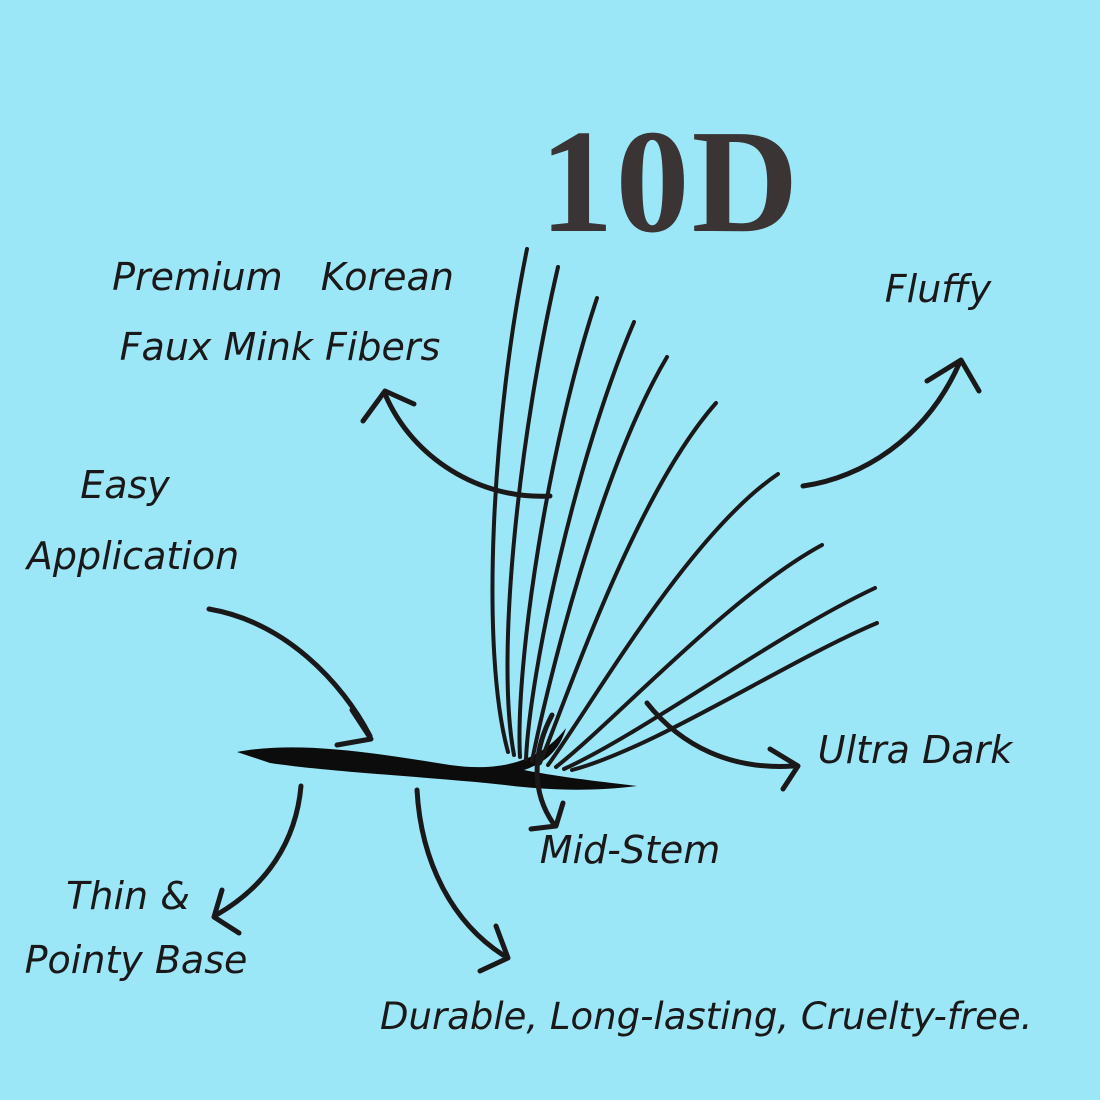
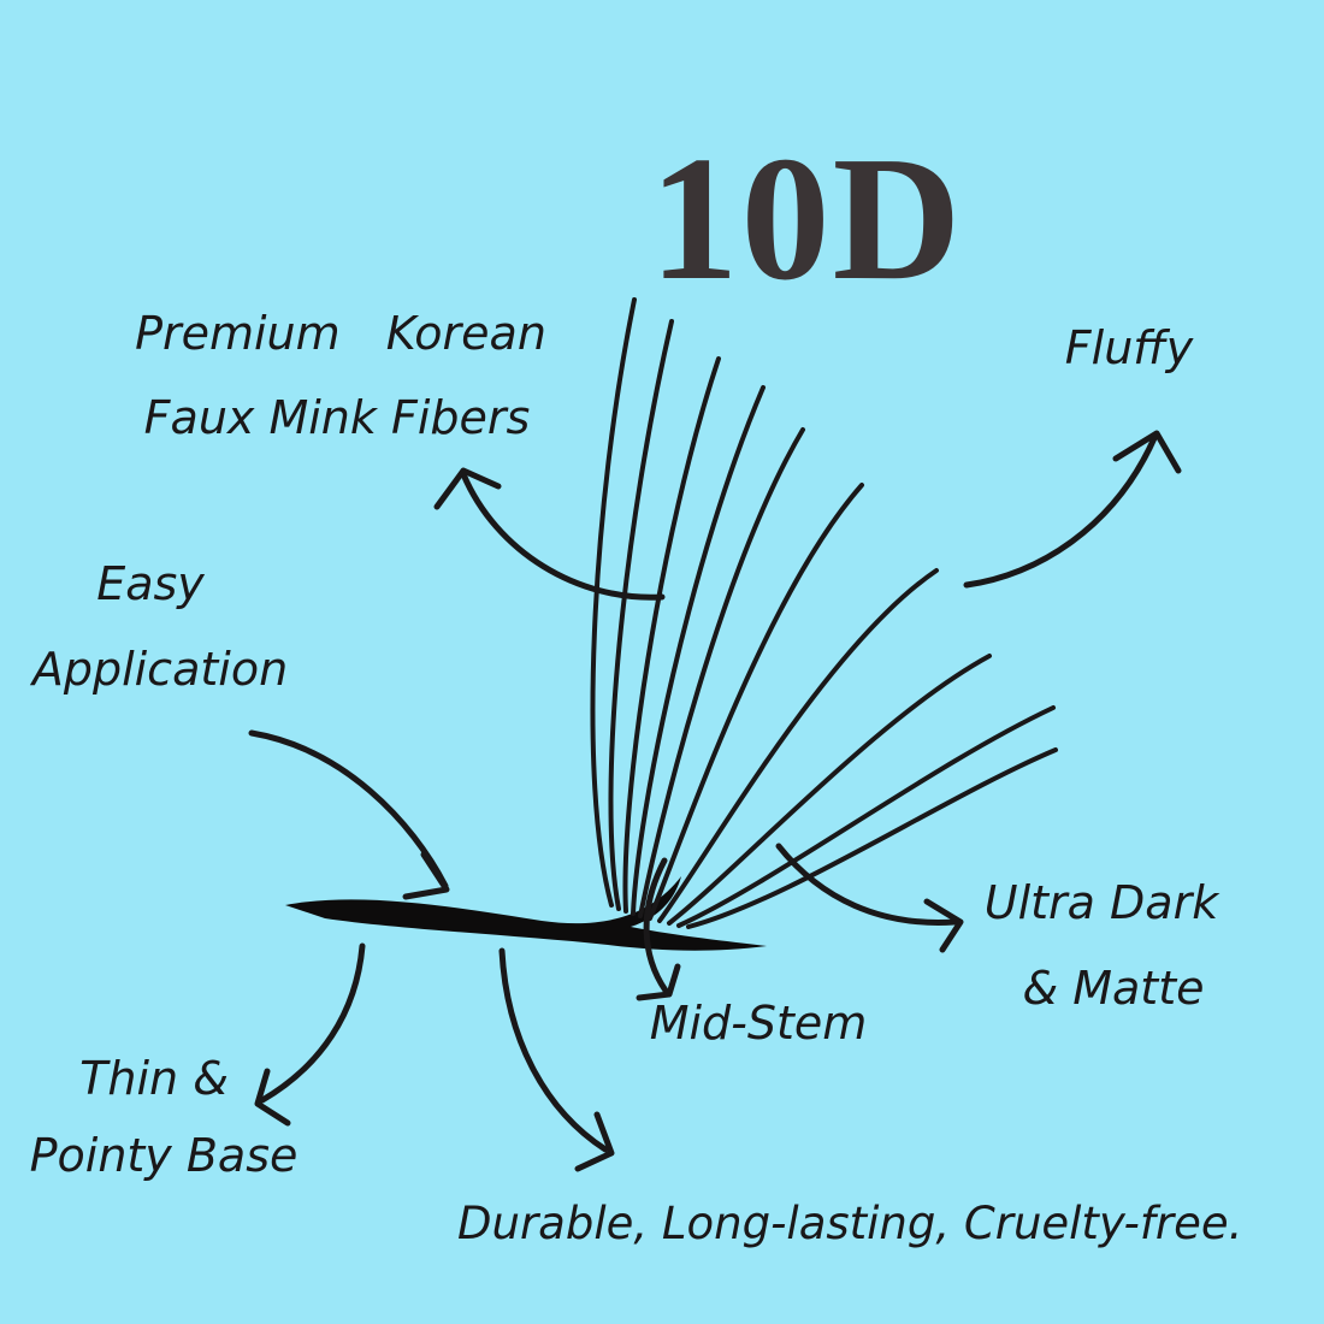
  10D
  Premium Korean
  Faux Mink Fibers
  Fluffy
  Easy
  Application
  Thin &
  Pointy Base
  Mid-Stem
  Ultra Dark
+ & Matte
  Durable, Long-lasting, Cruelty-free.
